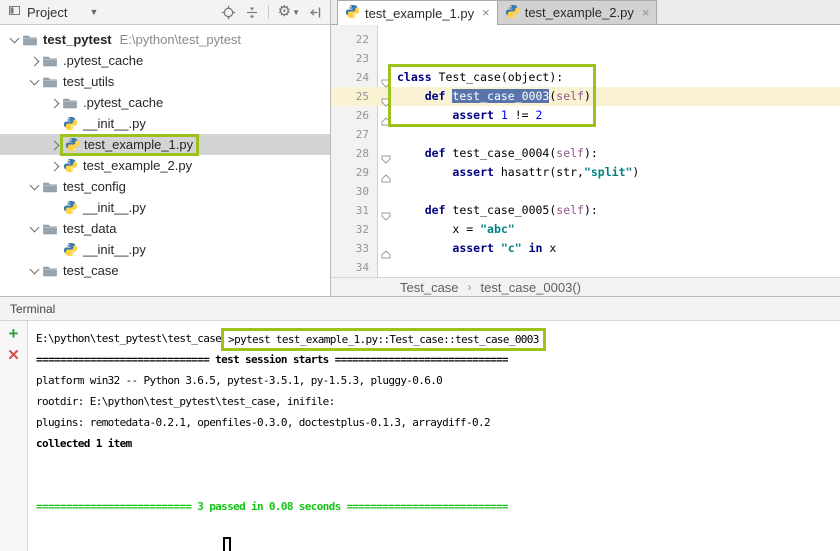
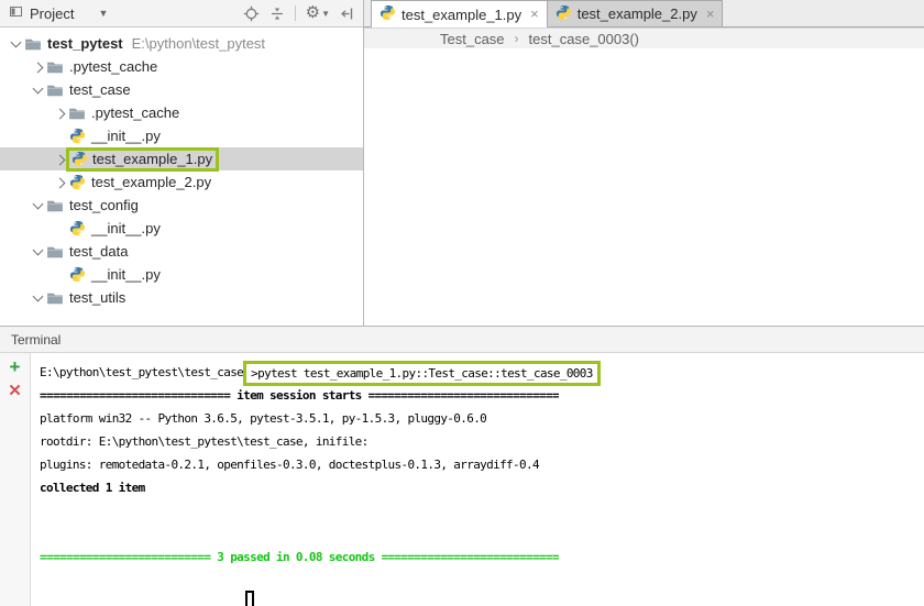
  Project
  ▼
  ⚙
  ▼
  test_pytest
  E:\python\test_pytest
  .pytest_cache
- test_utils
+ test_case
  .pytest_cache
  __init__.py
  test_example_1.py
  test_example_2.py
  test_config
  __init__.py
  test_data
  __init__.py
- test_case
+ test_utils
  test_example_1.py
  ×
  test_example_2.py
  ×
- 22
- 23
- 24
- class Test_case(object):
- 25
- def test_case_0003(self):
- 26
- assert 1 != 2
- 27
- 28
- def test_case_0004(self):
- 29
- assert hasattr(str,"split")
- 30
- 31
- def test_case_0005(self):
- 32
- x = "abc"
- 33
- assert "c" in x
- 34
  Test_case
  ›
  test_case_0003()
  Terminal
  +
  ✕
  E:\python\test_pytest\test_case >pytest test_example_1.py::Test_case::test_case_0003
- ============================= test session starts =============================
+ ============================= item session starts =============================
  platform win32 -- Python 3.6.5, pytest-3.5.1, py-1.5.3, pluggy-0.6.0
  rootdir: E:\python\test_pytest\test_case, inifile:
- plugins: remotedata-0.2.1, openfiles-0.3.0, doctestplus-0.1.3, arraydiff-0.2
+ plugins: remotedata-0.2.1, openfiles-0.3.0, doctestplus-0.1.3, arraydiff-0.4
  collected 1 item
  ========================== 3 passed in 0.08 seconds ===========================
